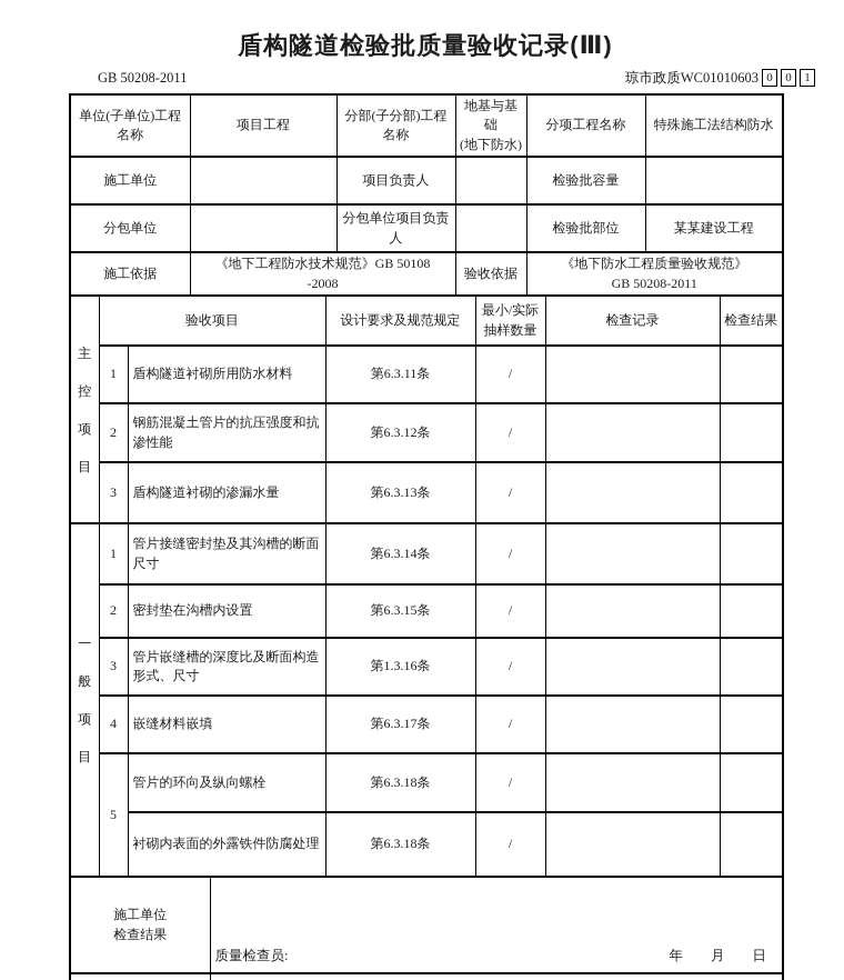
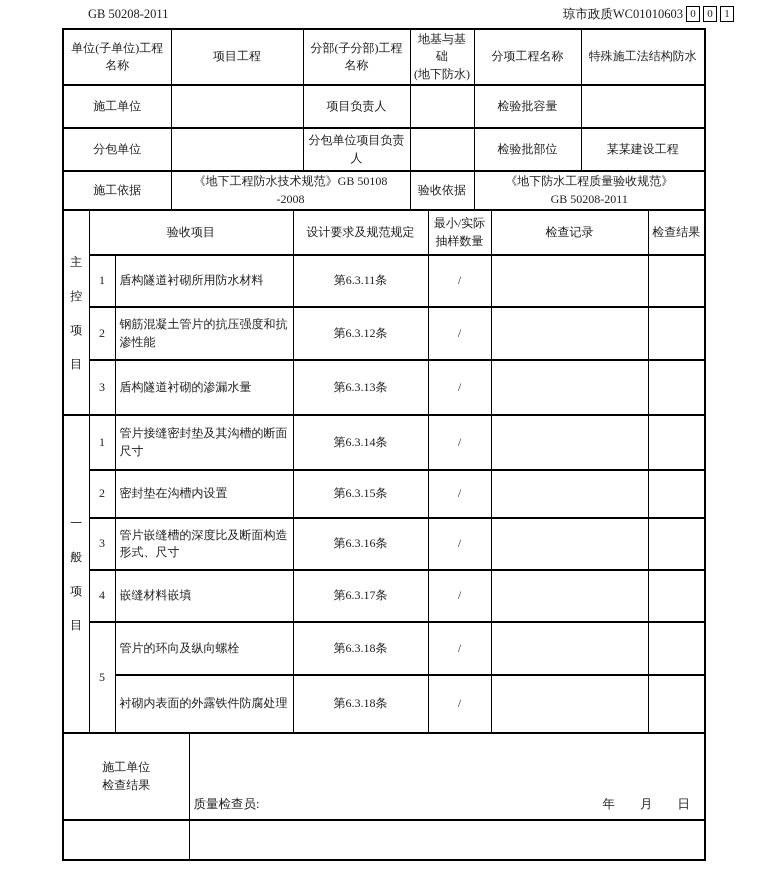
- 盾构隧道检验批质量验收记录(Ⅲ)
  GB 50208-2011
  琼市政质WC01010603
  0
  0
  1
  单位(子单位)工程名称	项目工程	分部(子分部)工程名称	地基与基础 (地下防水)	分项工程名称	特殊施工法结构防水
  施工单位		项目负责人		检验批容量
  分包单位		分包单位项目负责人		检验批部位	某某建设工程
  施工依据	《地下工程防水技术规范》GB 50108 -2008	验收依据	《地下防水工程质量验收规范》 GB 50208-2011
  主控项目	验收项目	设计要求及规范规定	最小/实际 抽样数量	检查记录	检查结果
  1	盾构隧道衬砌所用防水材料	第6.3.11条	/
  2	钢筋混凝土管片的抗压强度和抗渗性能	第6.3.12条	/
  3	盾构隧道衬砌的渗漏水量	第6.3.13条	/
  一般项目	1	管片接缝密封垫及其沟槽的断面尺寸	第6.3.14条	/
  2	密封垫在沟槽内设置	第6.3.15条	/
- 3	管片嵌缝槽的深度比及断面构造形式、尺寸	第1.3.16条	/
+ 3	管片嵌缝槽的深度比及断面构造形式、尺寸	第6.3.16条	/
  4	嵌缝材料嵌填	第6.3.17条	/
  5	管片的环向及纵向螺栓	第6.3.18条	/
  衬砌内表面的外露铁件防腐处理	第6.3.18条	/
  施工单位 检查结果	质量检查员: 年 月 日
